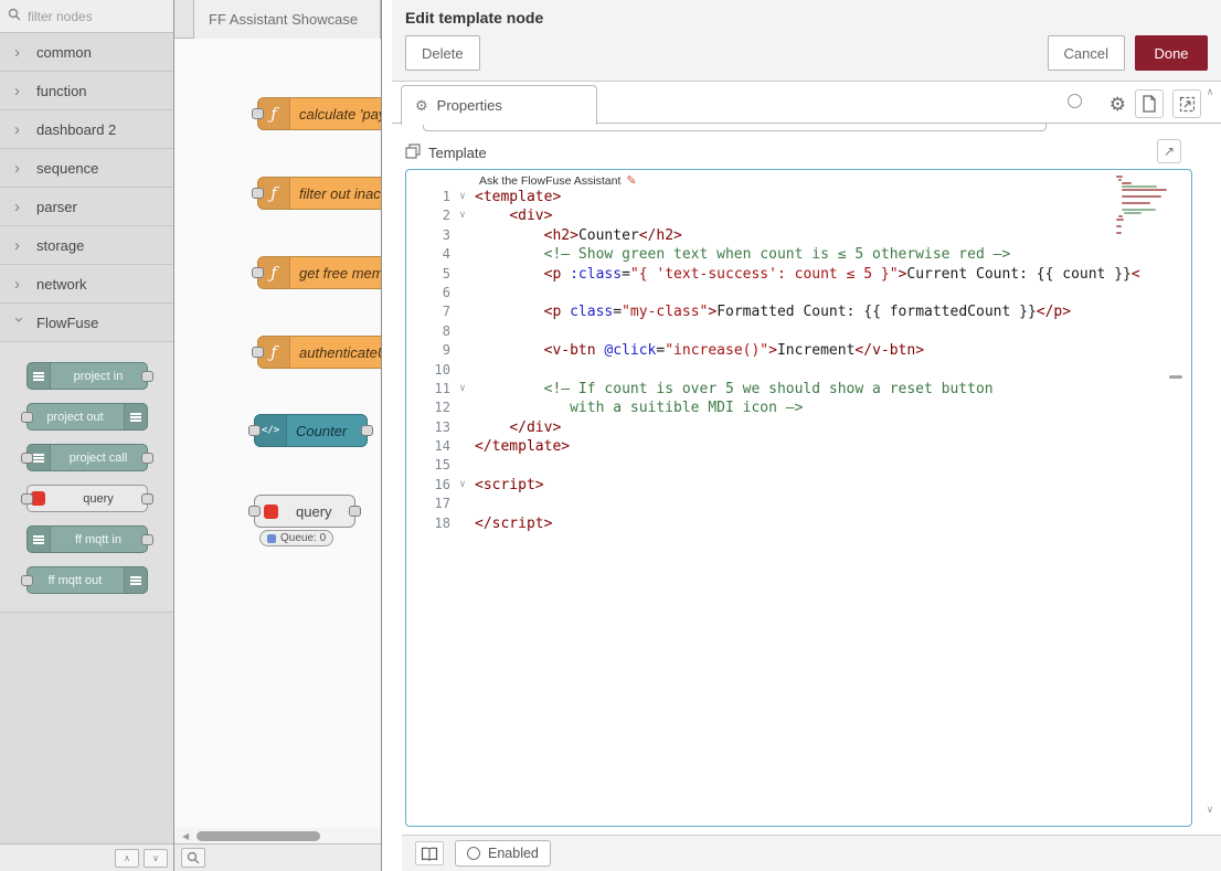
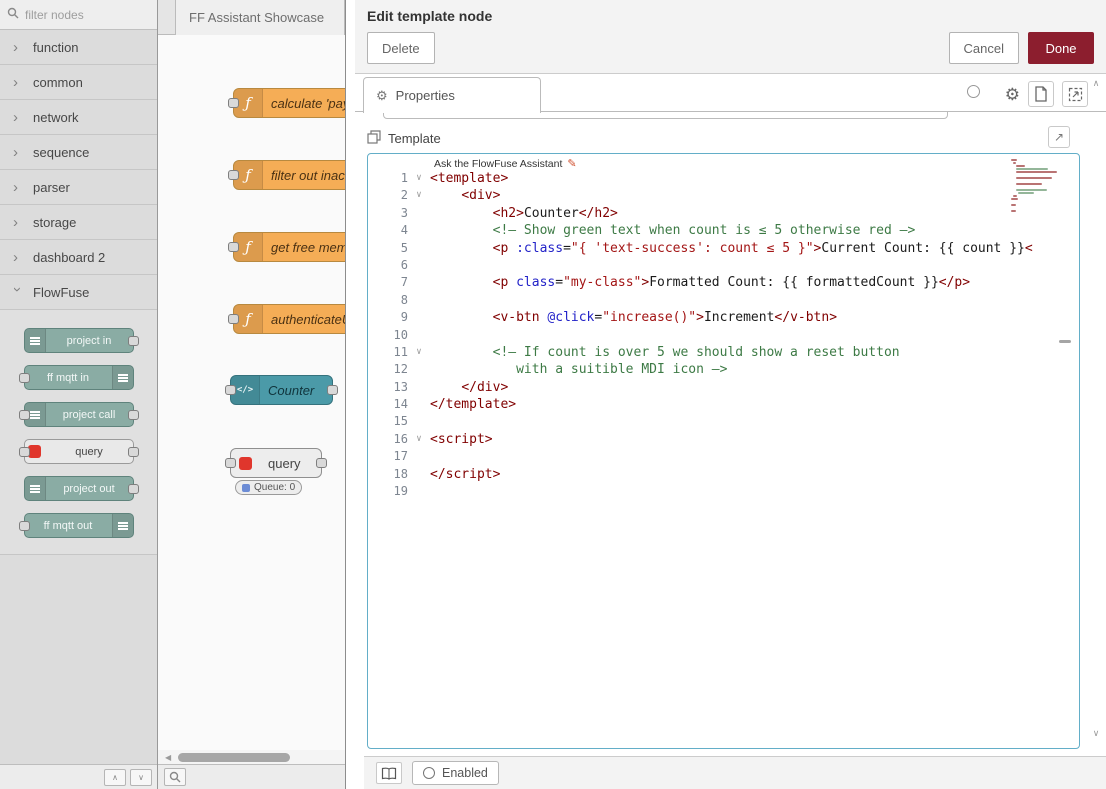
  filter nodes
  ›
- common
+ function
  ›
- function
+ common
  ›
- dashboard 2
+ network
  ›
  sequence
  ›
  parser
  ›
  storage
  ›
- network
+ dashboard 2
  FlowFuse
  project in
- project out
+ ff mqtt in
  project call
  query
- ff mqtt in
+ project out
  ff mqtt out
  ∧
  ∨
  FF Assistant Showcase
  ƒ
  calculate 'pa
  ƒ
  filter out inac
  ƒ
  get free mem
  ƒ
  authenticate
  </>
  Counter
  query
  Queue: 0
  ◀
  Edit template node
  Delete
  Cancel
  Done
  ⚙
  Properties
  ⚙
  Template
  ↗
  Ask the FlowFuse Assistant
  ✎
  1
  ∨
  <template>
  2
  ∨
  <div>
  3
  <h2>Counter</h2>
  4
  <!— Show green text when count is ≤ 5 otherwise red —>
  5
  <p :class="{ 'text-success': count ≤ 5 }">Current Count: {{ count }}<
  6
  7
  <p class="my-class">Formatted Count: {{ formattedCount }}</p>
  8
  9
  <v-btn @click="increase()">Increment</v-btn>
  10
  11
  ∨
  <!— If count is over 5 we should show a reset button
  12
  with a suitible MDI icon —>
  13
  </div>
  14
  </template>
  15
  16
  ∨
  <script>
  17
  18
  </script>
+ 19
  ∧
  ∨
  Enabled
